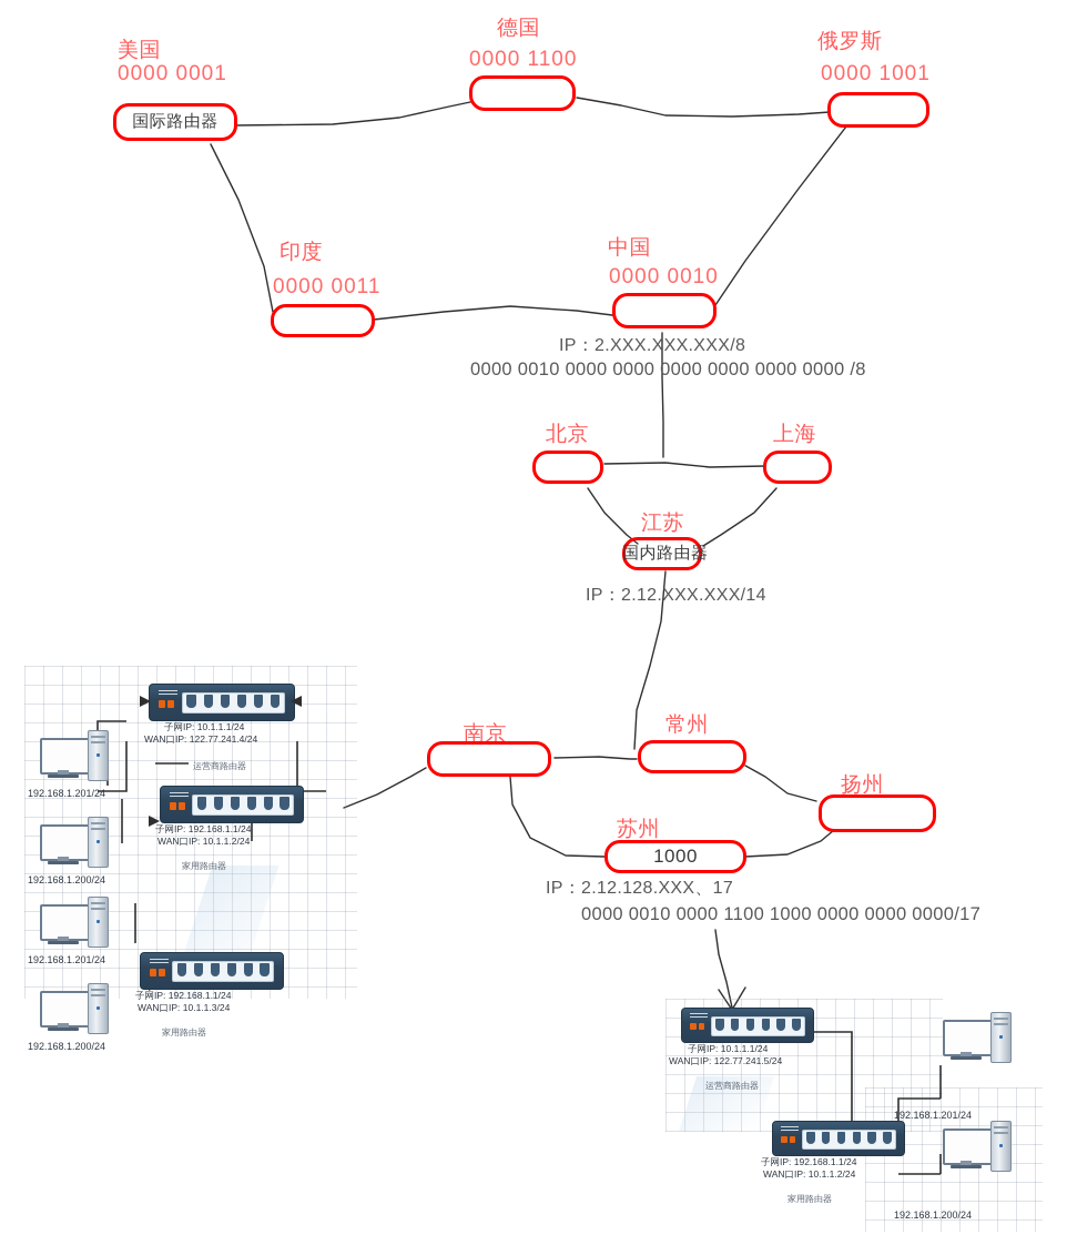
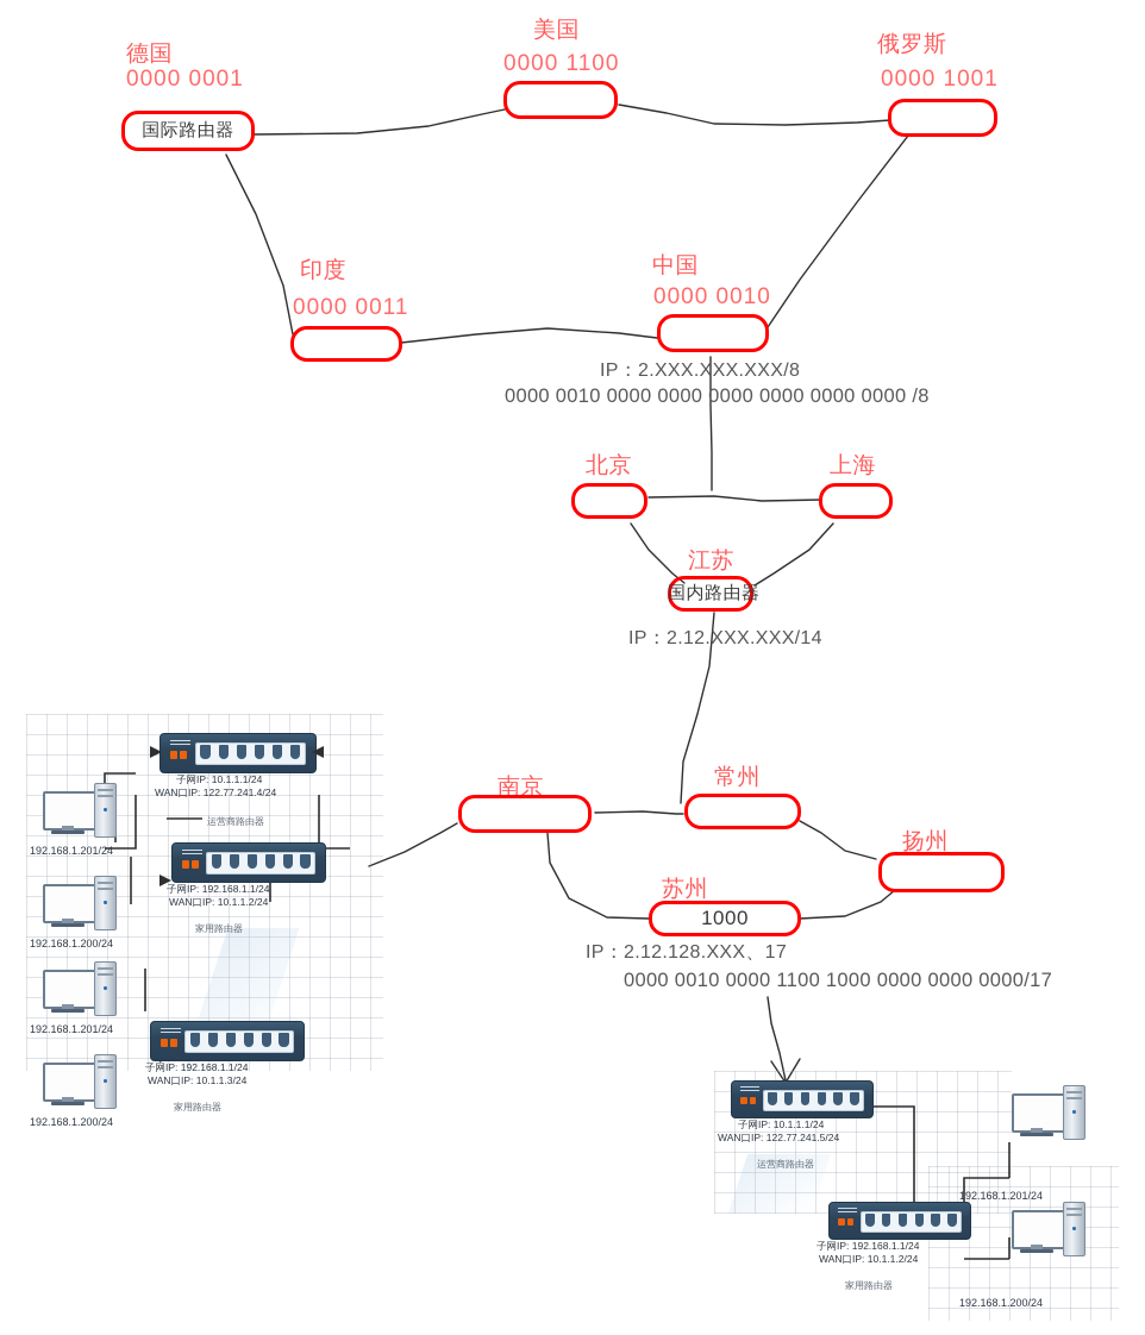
- 美国
+ 德国
  0000 0001
  国际路由器
- 德国
+ 美国
  0000 1100
  俄罗斯
  0000 1001
  印度
  0000 0011
  中国
  0000 0010
  IP：2.XXX.XXX.XXX/8
  0000 0010 0000 0000 0000 0000 0000 0000 /8
  北京
  上海
  江苏
  国内路由器
  IP：2.12.XXX.XXX/14
  南京
  常州
  扬州
  苏州
  1000
  IP：2.12.128.XXX、17
  0000 0010 0000 1100 1000 0000 0000 0000/17
  子网IP: 10.1.1.1/24
  WAN口IP: 122.77.241.4/24
  运营商路由器
  子网IP: 192.168.1.1/24
  WAN口IP: 10.1.1.2/24
  家用路由器
  子网IP: 192.168.1.1/24
  WAN口IP: 10.1.1.3/24
  家用路由器
  192.168.1.201/24
  192.168.1.200/24
  192.168.1.201/24
  192.168.1.200/24
  子网IP: 10.1.1.1/24
  WAN口IP: 122.77.241.5/24
  运营商路由器
  子网IP: 192.168.1.1/24
  WAN口IP: 10.1.1.2/24
  家用路由器
  192.168.1.201/24
  192.168.1.200/24
